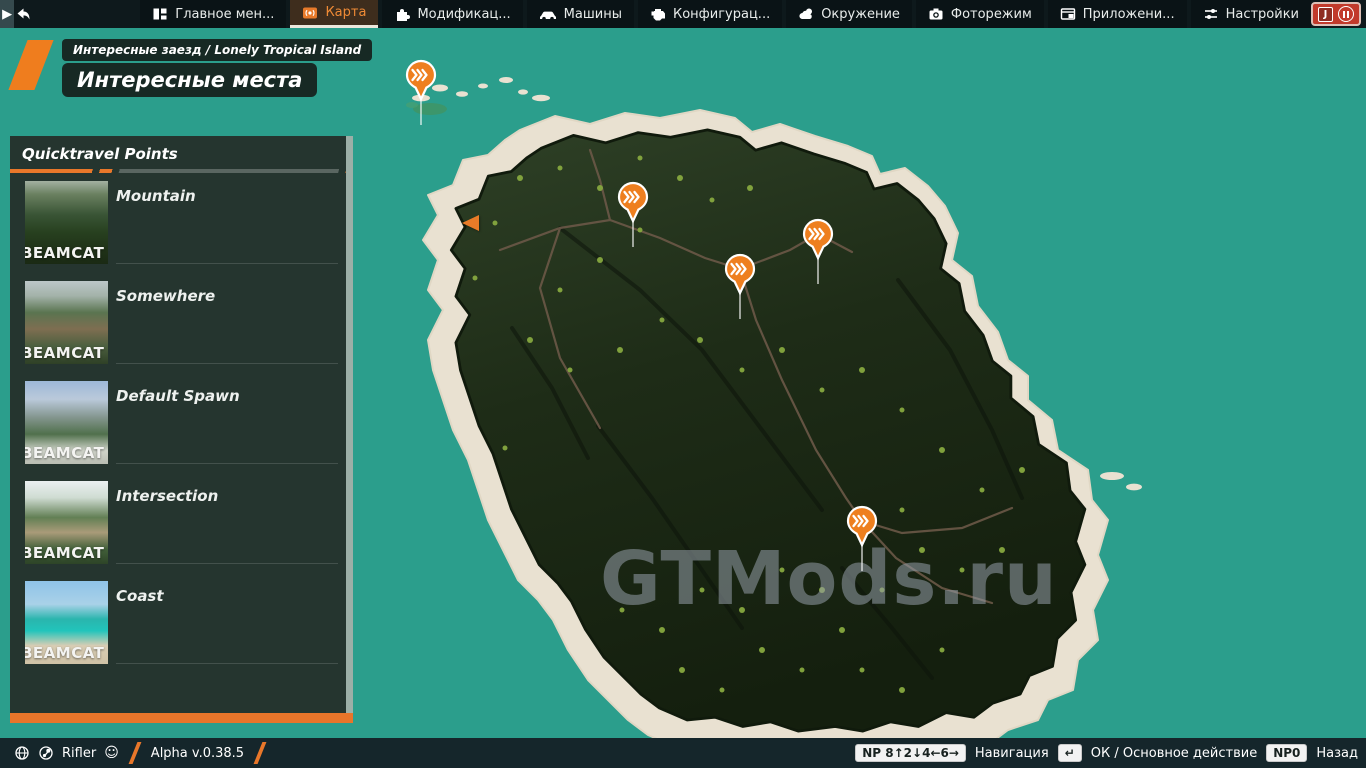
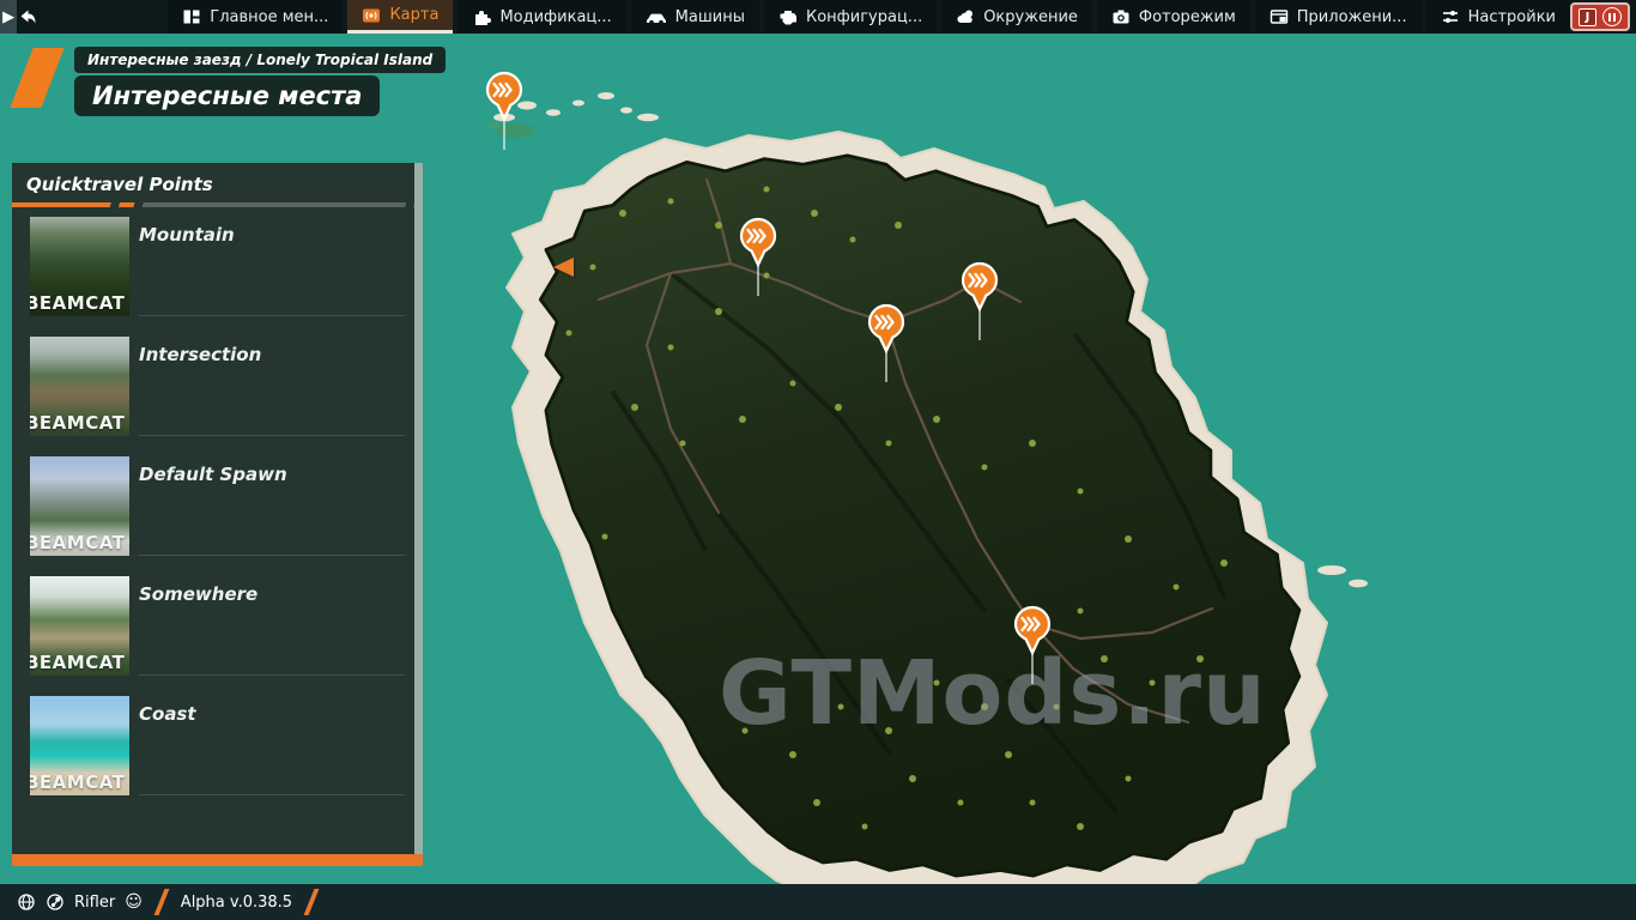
  GTMods.ru
  ▶
  Главное мен...
  Карта
  Модификац...
  Машины
  Конфигурац...
  Окружение
  Фоторежим
  Приложени...
  Настройки
  J
  Интересные заезд / Lonely Tropical Island
  Интересные места
  Quicktravel Points
  BEAMCAT
  Mountain
  BEAMCAT
- Somewhere
+ Intersection
  BEAMCAT
  Default Spawn
  BEAMCAT
- Intersection
+ Somewhere
  BEAMCAT
  Coast
  Rifler
  ☺
  Alpha v.0.38.5
- NP 8↑2↓4←6→
- Навигация
- ↵
- ОК / Основное действие
- NP0
- Назад
